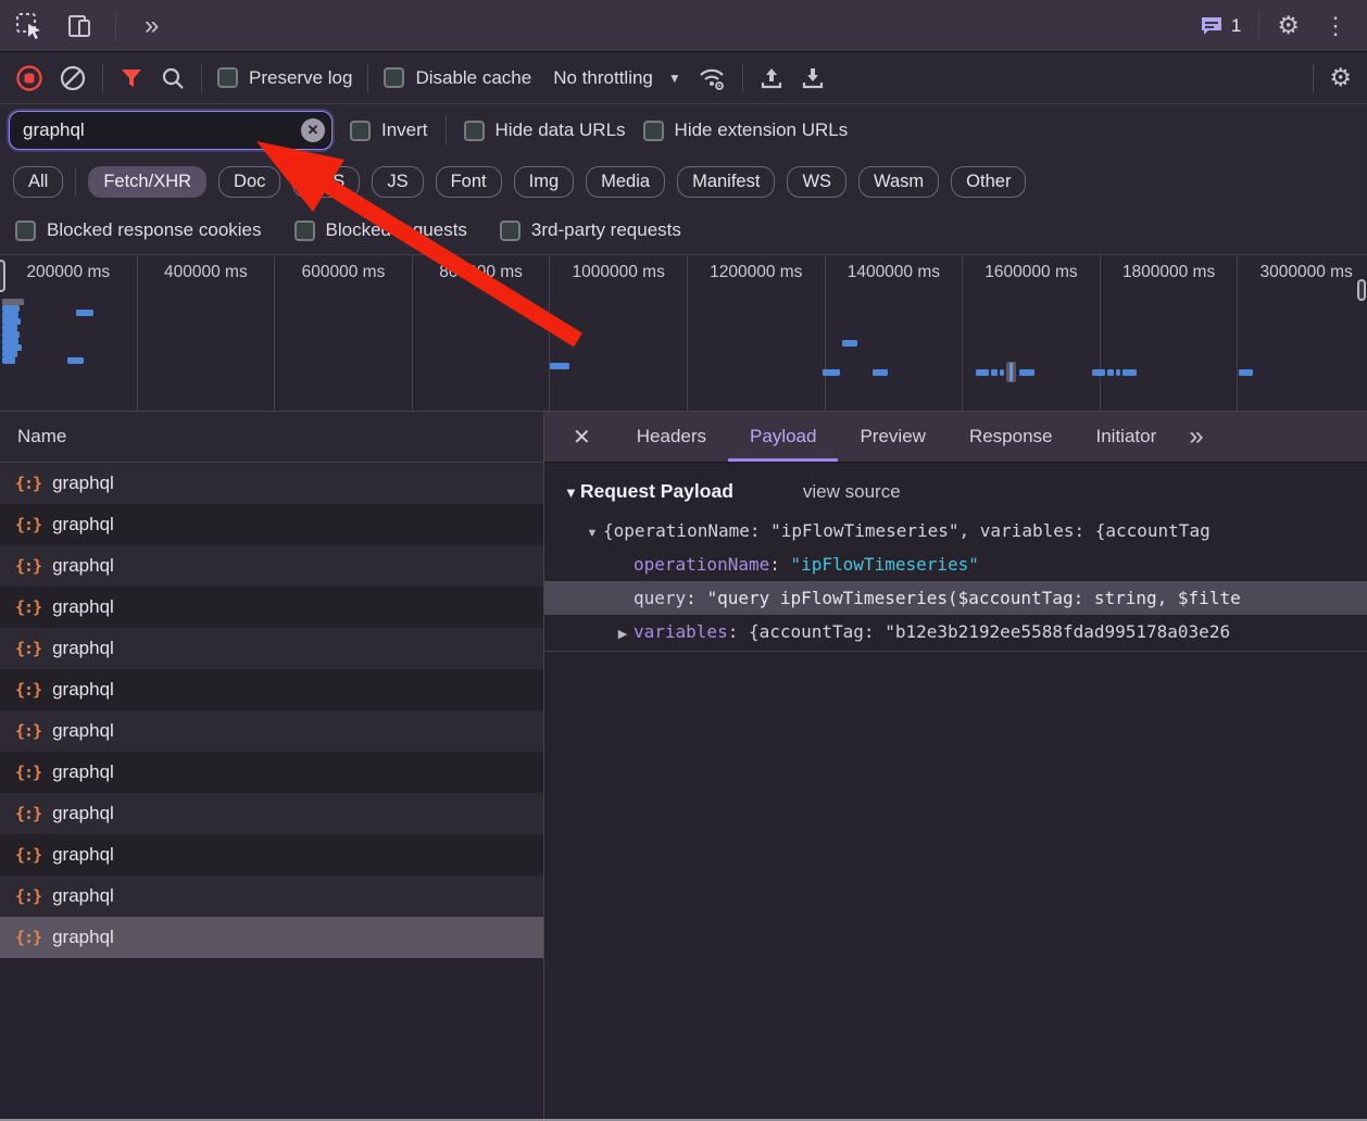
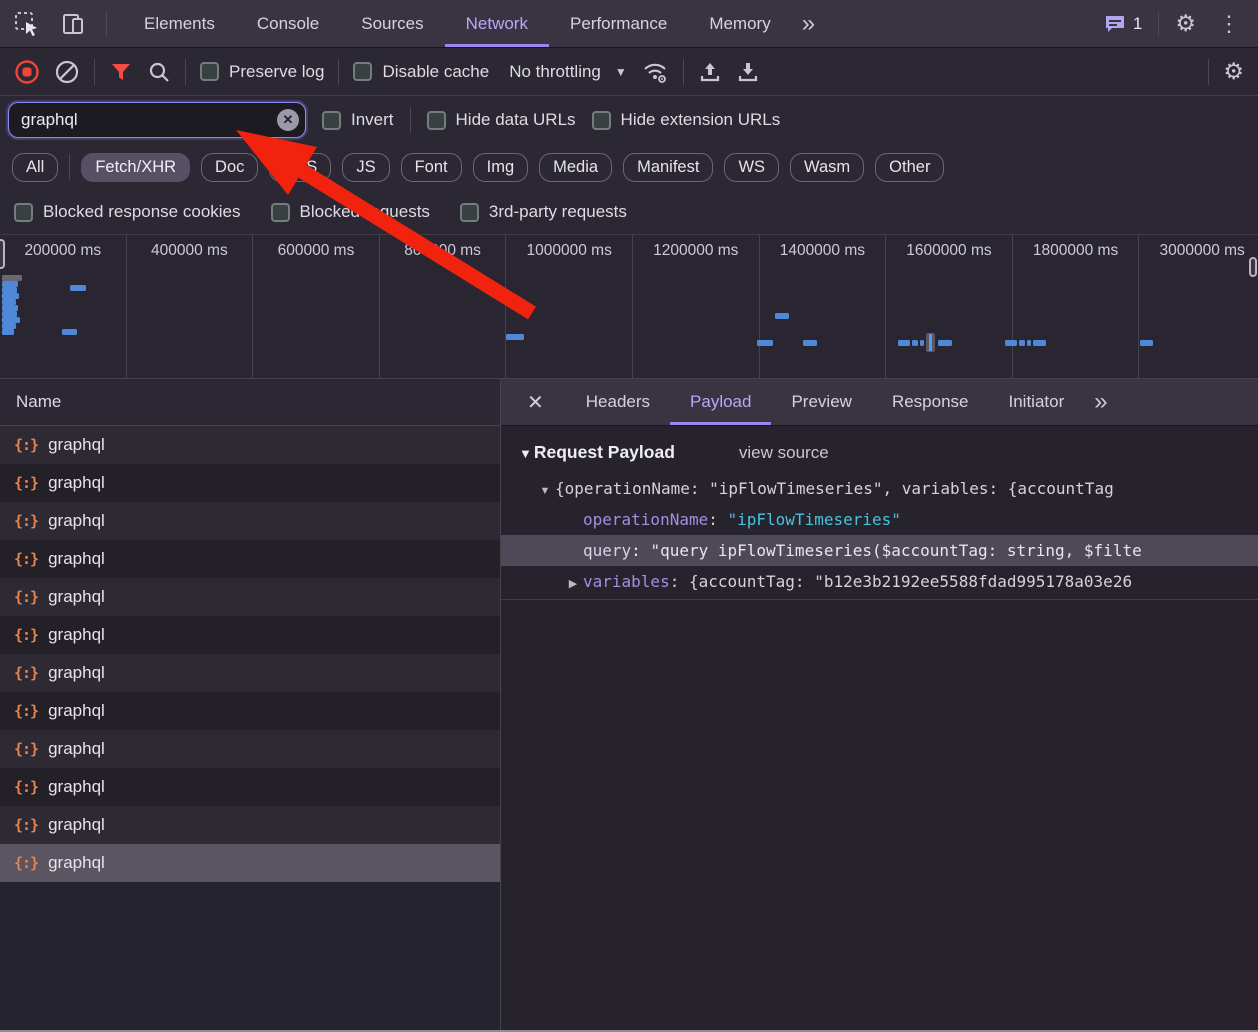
+ Elements
+ Console
+ Sources
+ Network
+ Performance
+ Memory
  »
  1
  ⚙
  ⋮
  Preserve log
  Disable cache
  No throttling
  ▼
  ⚙
  graphql
  ✕
  Invert
  Hide data URLs
  Hide extension URLs
  All
  Fetch/XHR
  Doc
  JS
  Font
  Img
  Media
  Manifest
  WS
  Wasm
  Other
  Blocked response cookies
  Blockequests
  3rd-party requests
  200000 ms
  400000 ms
  600000 ms
  1000000 ms
  1200000 ms
  1400000 ms
  1600000 ms
  1800000 ms
  3000000 ms
  Name
  {:}
  graphql
  {:}
  graphql
  {:}
  graphql
  {:}
  graphql
  {:}
  graphql
  {:}
  graphql
  {:}
  graphql
  {:}
  graphql
  {:}
  graphql
  {:}
  graphql
  {:}
  graphql
  {:}
  graphql
  ✕
  Headers
  Payload
  Preview
  Response
  Initiator
  »
  ▼ Request Payload
  view source
  ▼ {operationName: "ipFlowTimeseries", variables: {accountTag
  operationName: "ipFlowTimeseries"
  query: "query ipFlowTimeseries($accountTag: string, $filte
  ▶ variables: {accountTag: "b12e3b2192ee5588fdad995178a03e26
